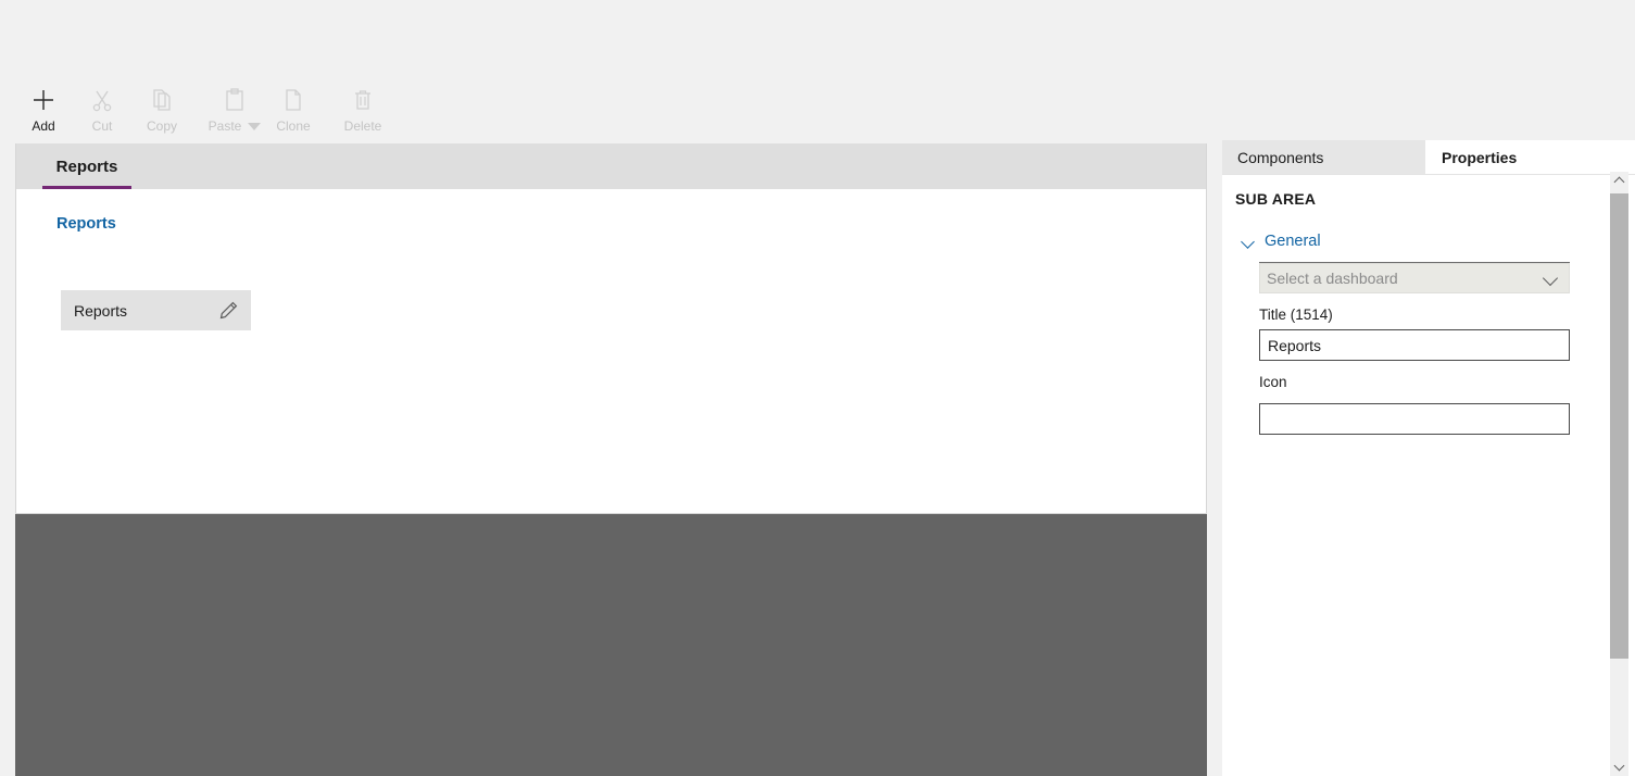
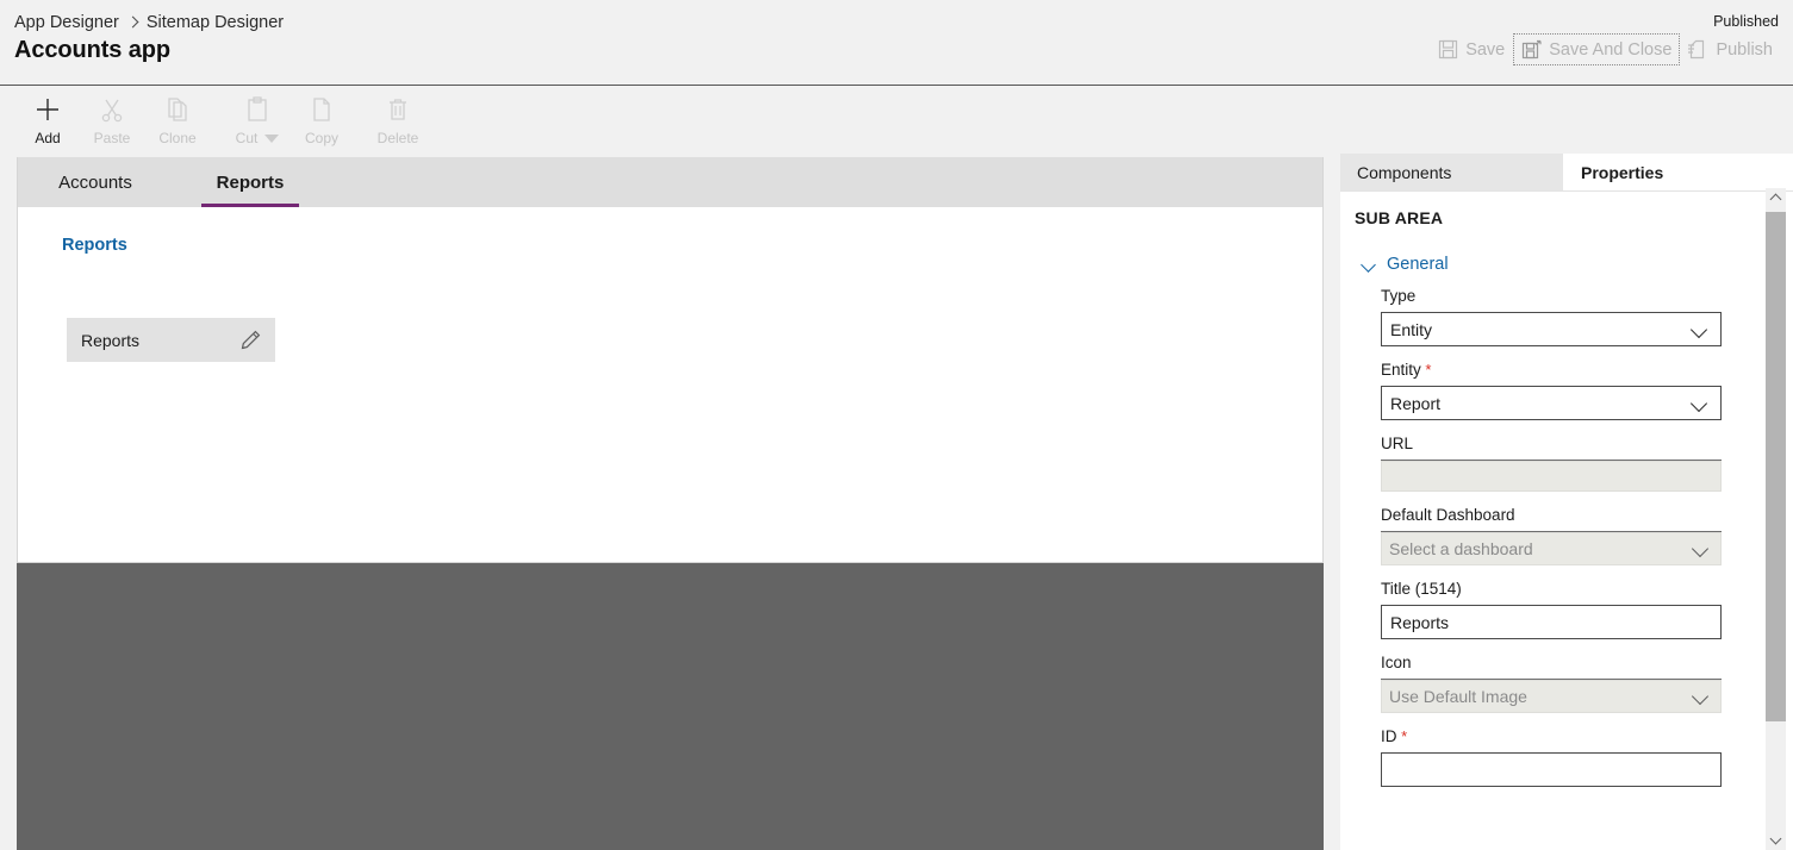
+ App Designer
+ Sitemap Designer
+ Accounts app
+ Published
+ Save
+ Save And Close
+ Publish
  Add
- Cut
+ Paste
- Copy
+ Clone
- Paste
+ Cut
- Clone
+ Copy
  Delete
+ Accounts
  Reports
  Reports
  Reports
  Components
  Properties
  SUB AREA
  General
+ Type
+ Entity
+ Entity *
+ Report
+ URL
+ Default Dashboard
  Select a dashboard
  Title (1514)
  Reports
  Icon
+ Use Default Image
+ ID *
